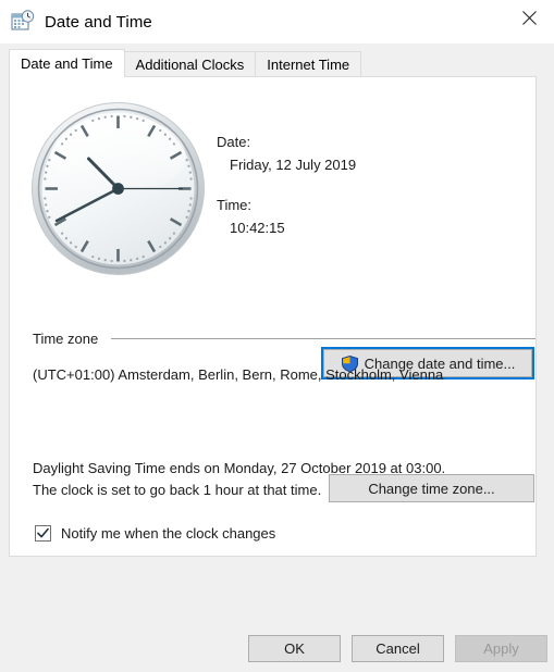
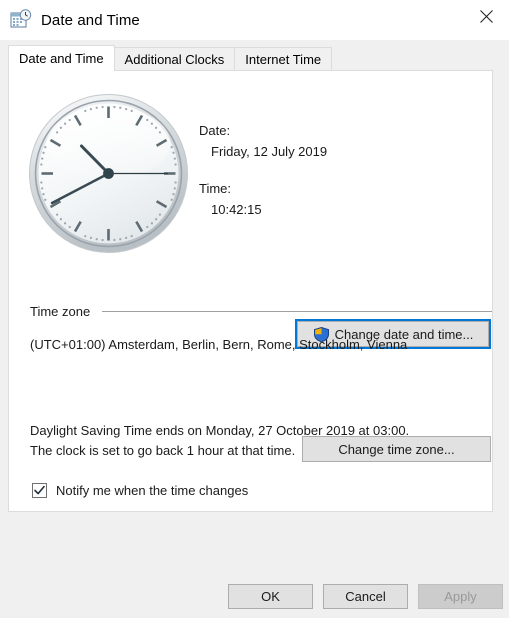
  Date and Time
  Date and Time
  Additional Clocks
  Internet Time
  Date:
  Friday, 12 July 2019
  Time:
  10:42:15
  Change date and time...
  Time zone
  (UTC+01:00) Amsterdam, Berlin, Bern, Rome, Stockholm, Vienna
  Change time zone...
  Daylight Saving Time ends on Monday, 27 October 2019 at 03:00.
  The clock is set to go back 1 hour at that time.
- Notify me when the clock changes
+ Notify me when the time changes
  OK
  Cancel
  Apply
